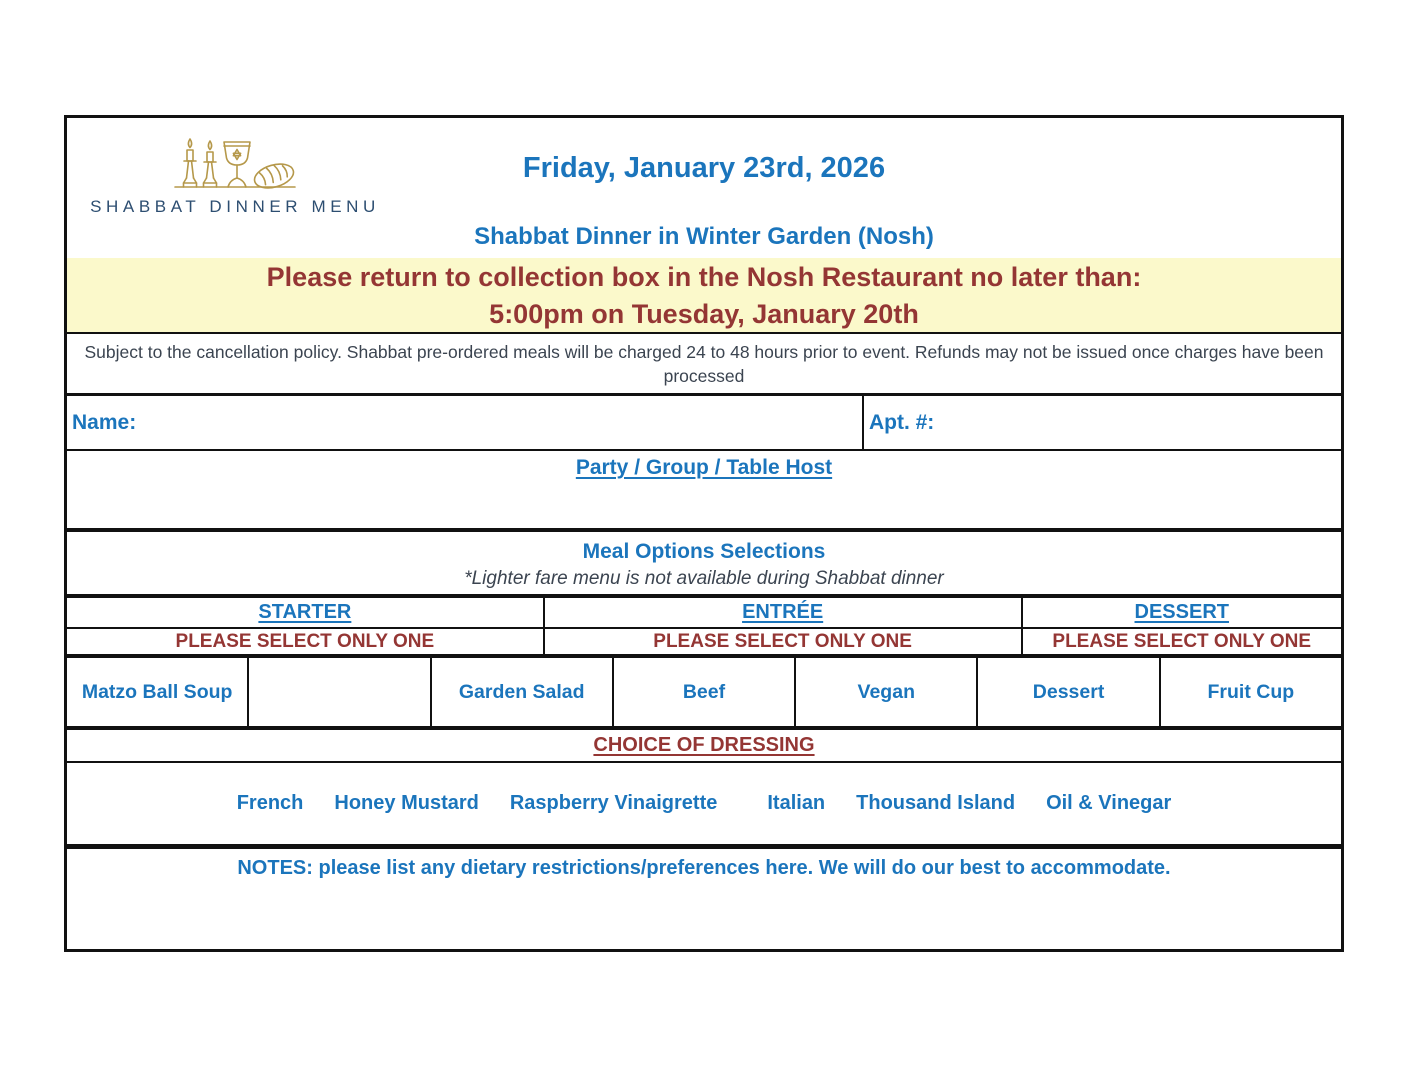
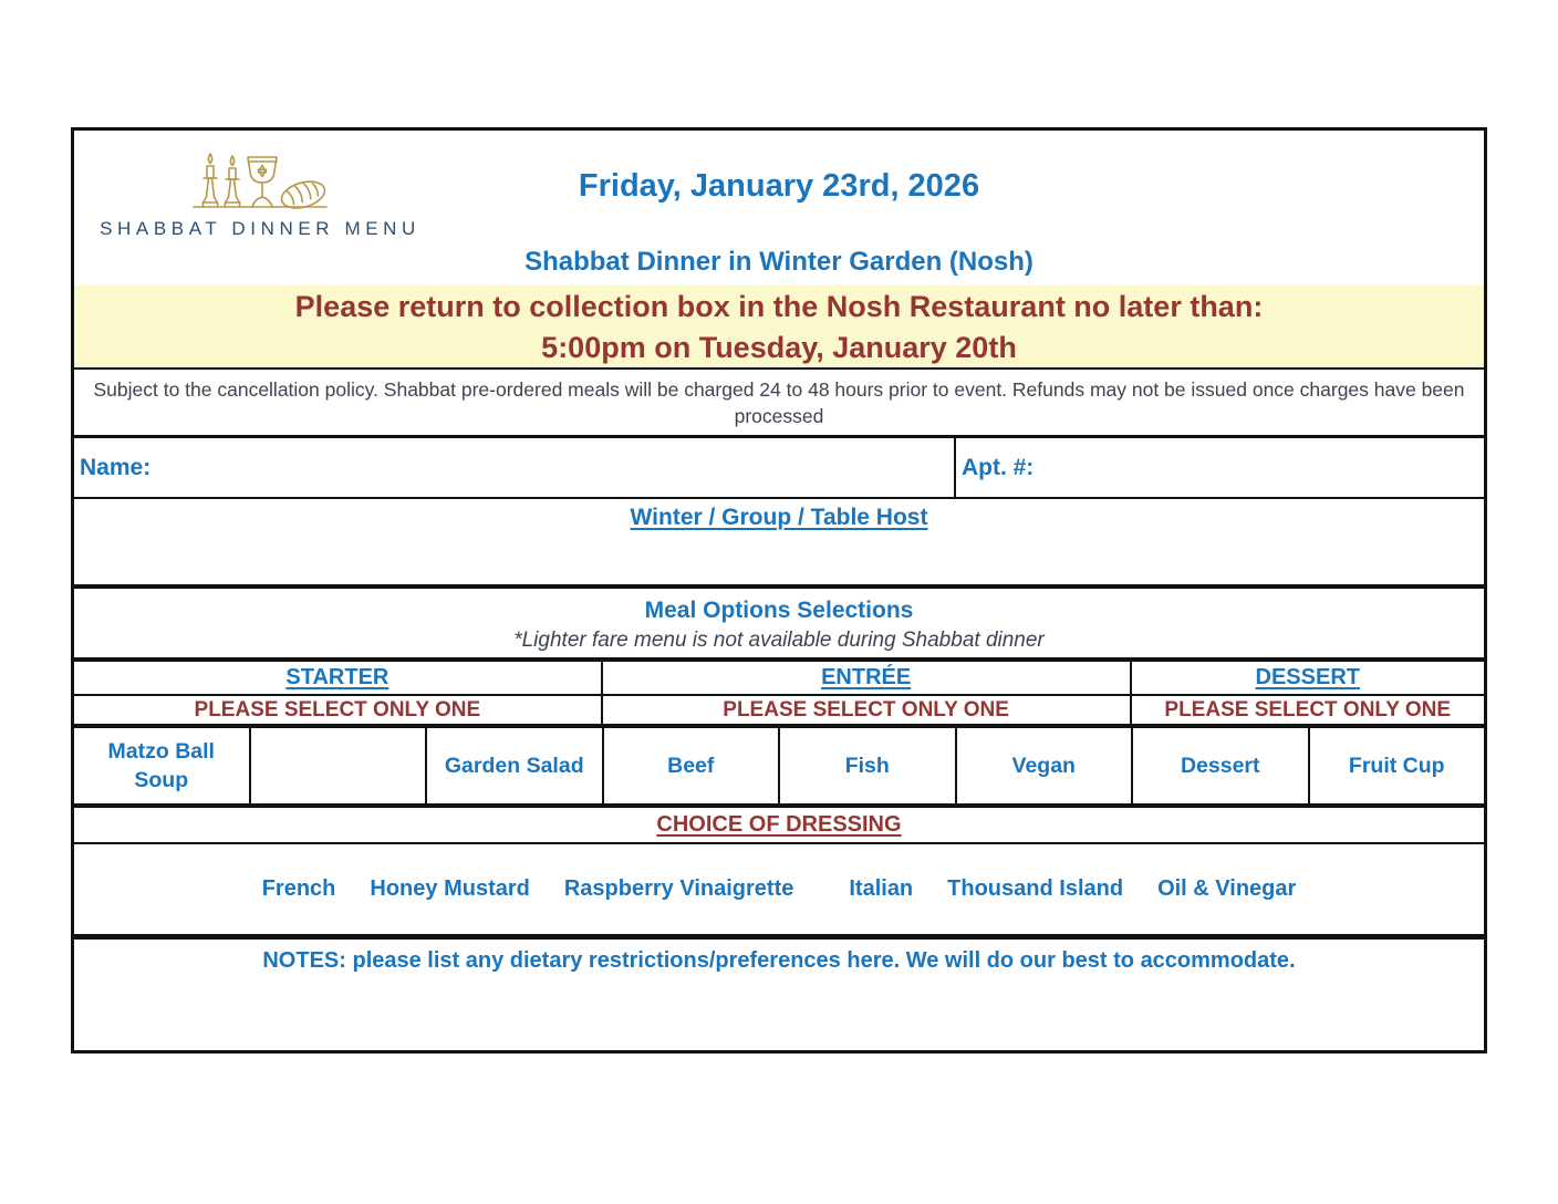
  SHABBAT DINNER MENU
  Friday, January 23rd, 2026
  Shabbat Dinner in Winter Garden (Nosh)
  Please return to collection box in the Nosh Restaurant no later than:
  5:00pm on Tuesday, January 20th
  Subject to the cancellation policy. Shabbat pre-ordered meals will be charged 24 to 48 hours prior to event. Refunds may not be issued once charges have been processed
  Name:
  Apt. #:
- Party / Group / Table Host
+ Winter / Group / Table Host
  Meal Options Selections
  *Lighter fare menu is not available during Shabbat dinner
  STARTER
  ENTRÉE
  DESSERT
  PLEASE SELECT ONLY ONE
  PLEASE SELECT ONLY ONE
  PLEASE SELECT ONLY ONE
  Matzo Ball Soup
  Garden Salad
  Beef
+ Fish
  Vegan
  Dessert
  Fruit Cup
  CHOICE OF DRESSING
  French
  Honey Mustard
  Raspberry Vinaigrette
  Italian
  Thousand Island
  Oil & Vinegar
  NOTES: please list any dietary restrictions/preferences here. We will do our best to accommodate.
